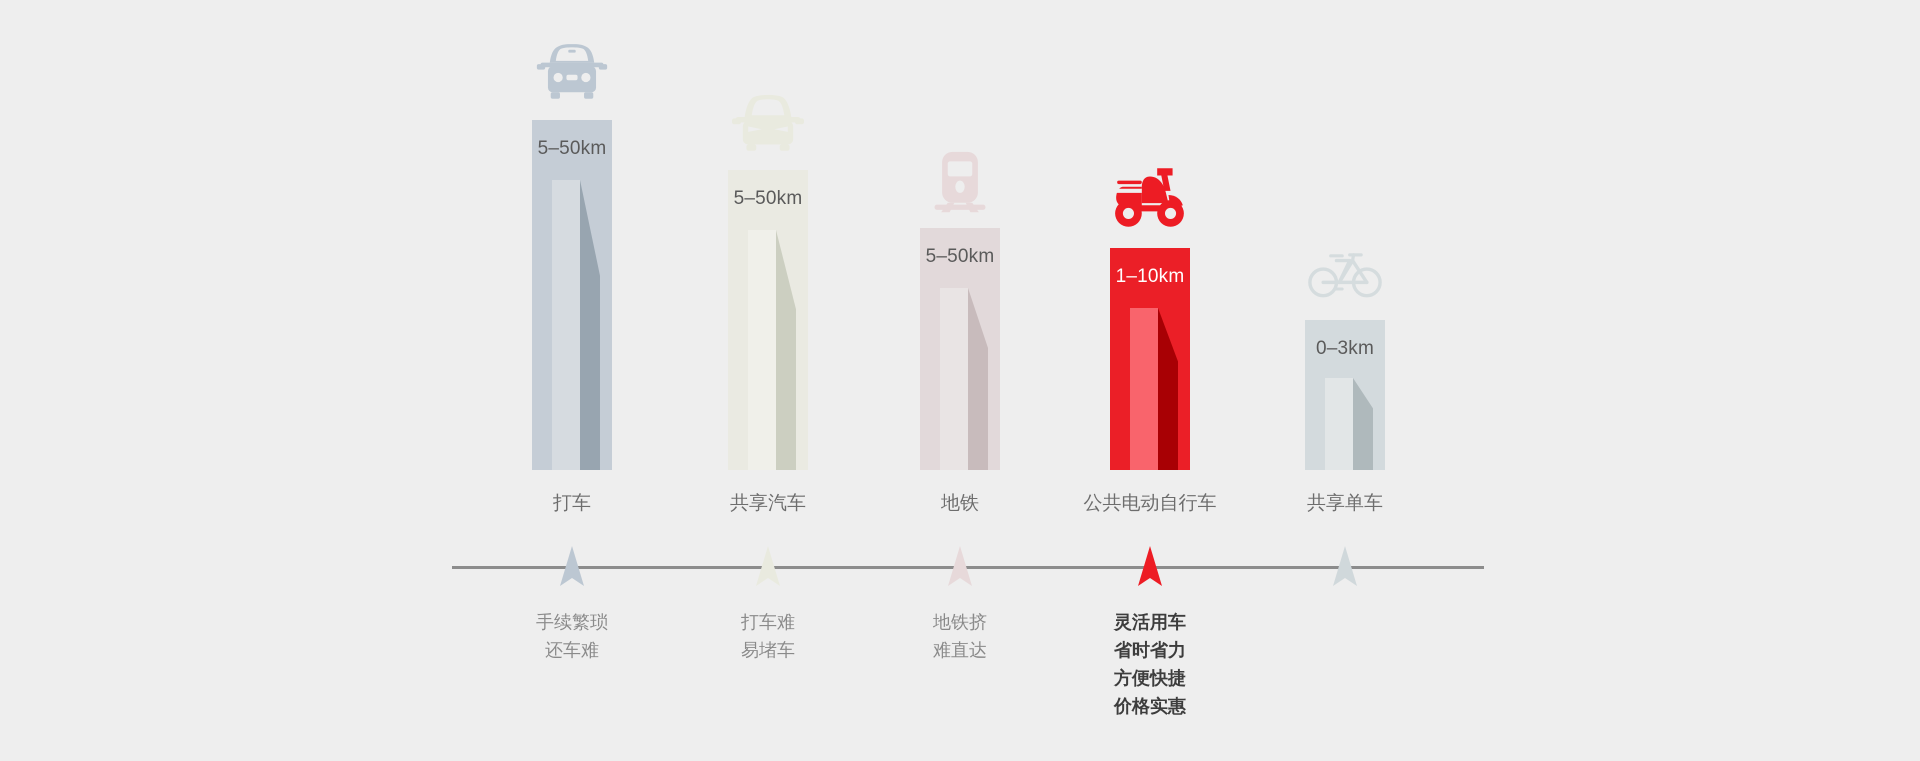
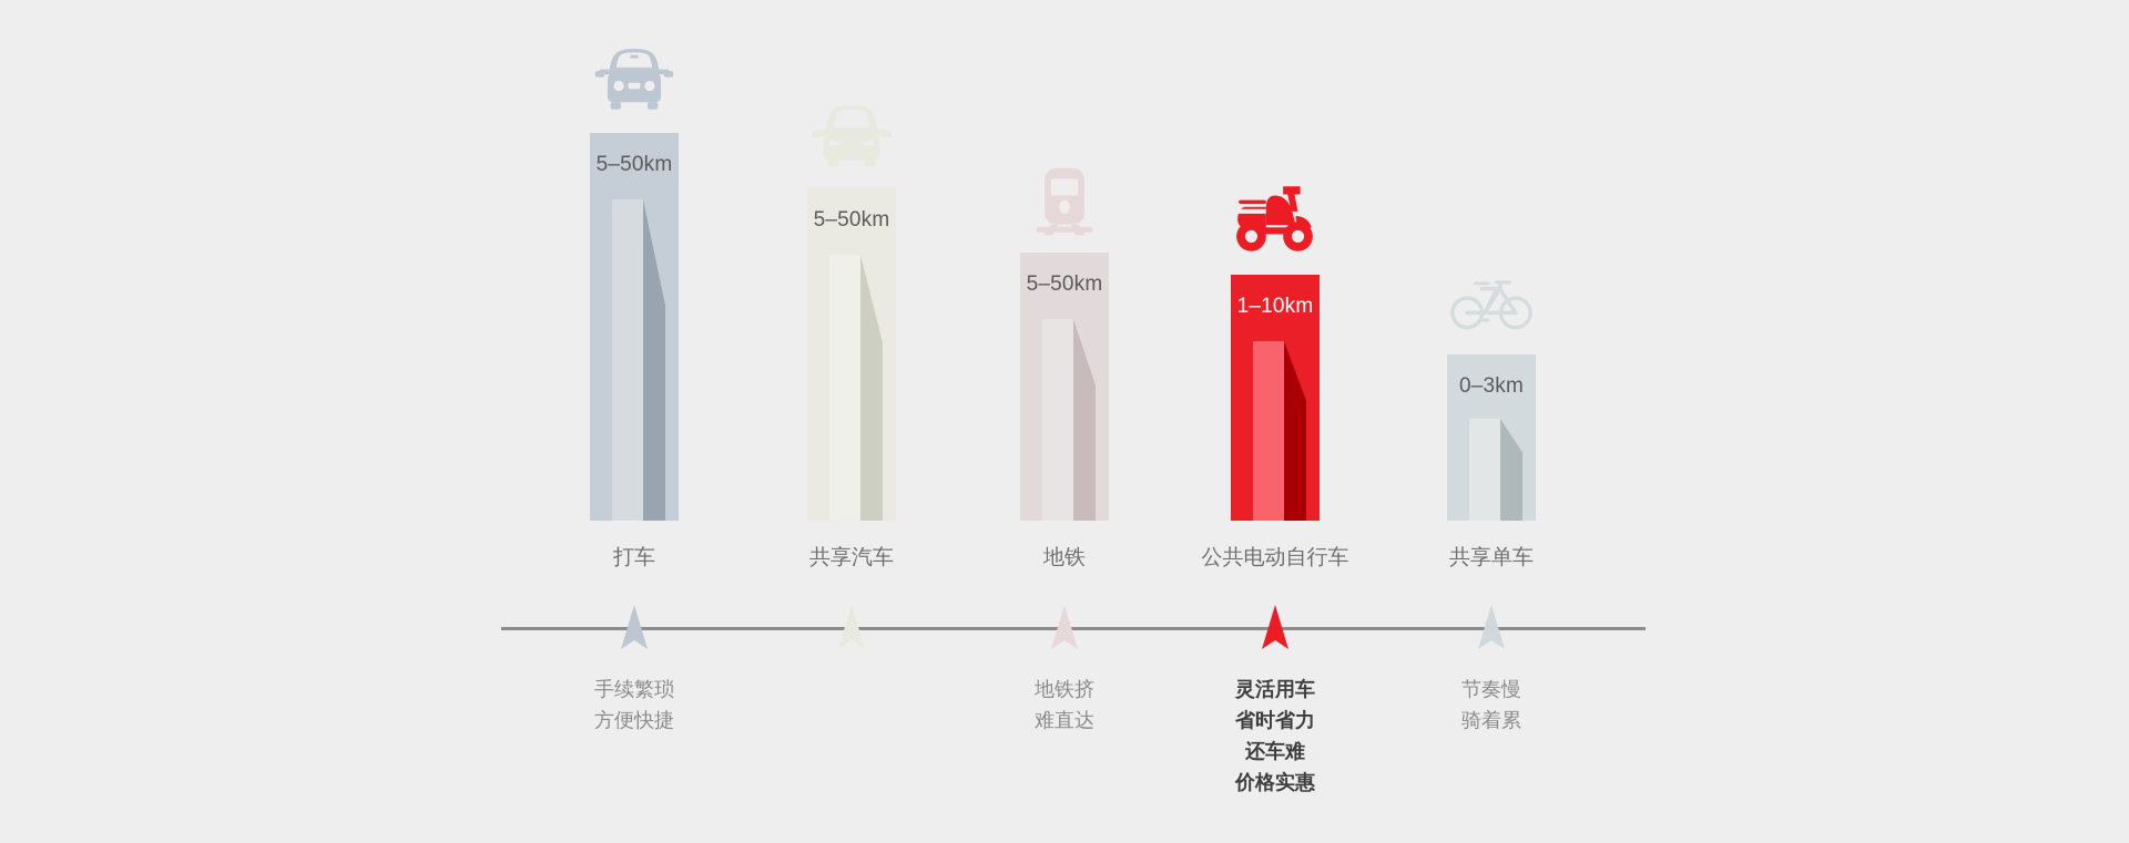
  5–50km
  打车
  手续繁琐
- 还车难
+ 方便快捷
  5–50km
  共享汽车
- 打车难
- 易堵车
  5–50km
  地铁
  地铁挤
  难直达
  1–10km
  公共电动自行车
  灵活用车
  省时省力
- 方便快捷
+ 还车难
  价格实惠
  0–3km
  共享单车
+ 节奏慢
+ 骑着累
